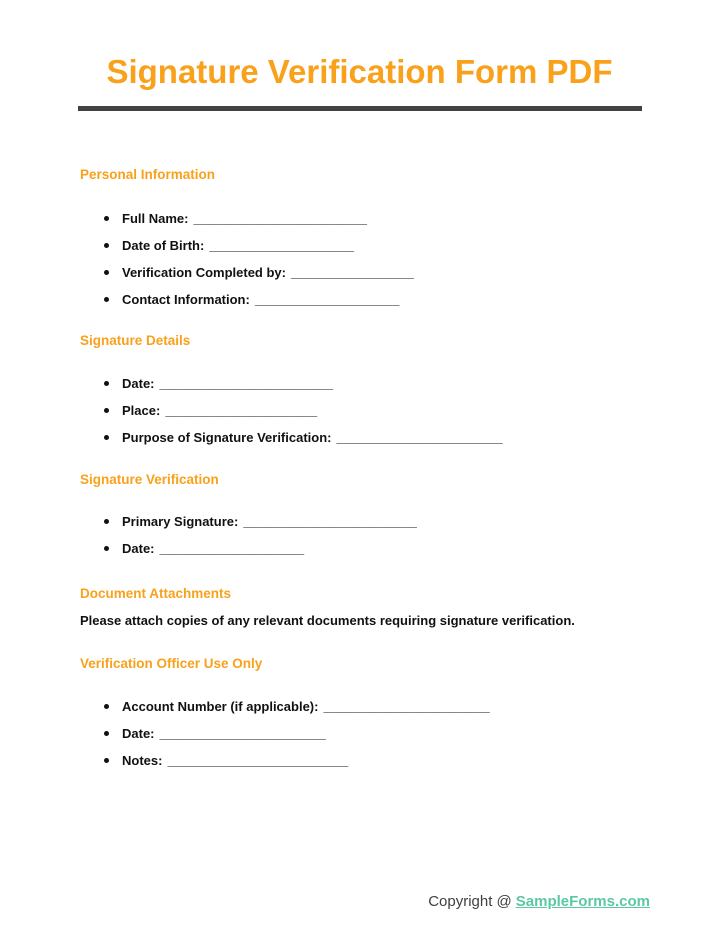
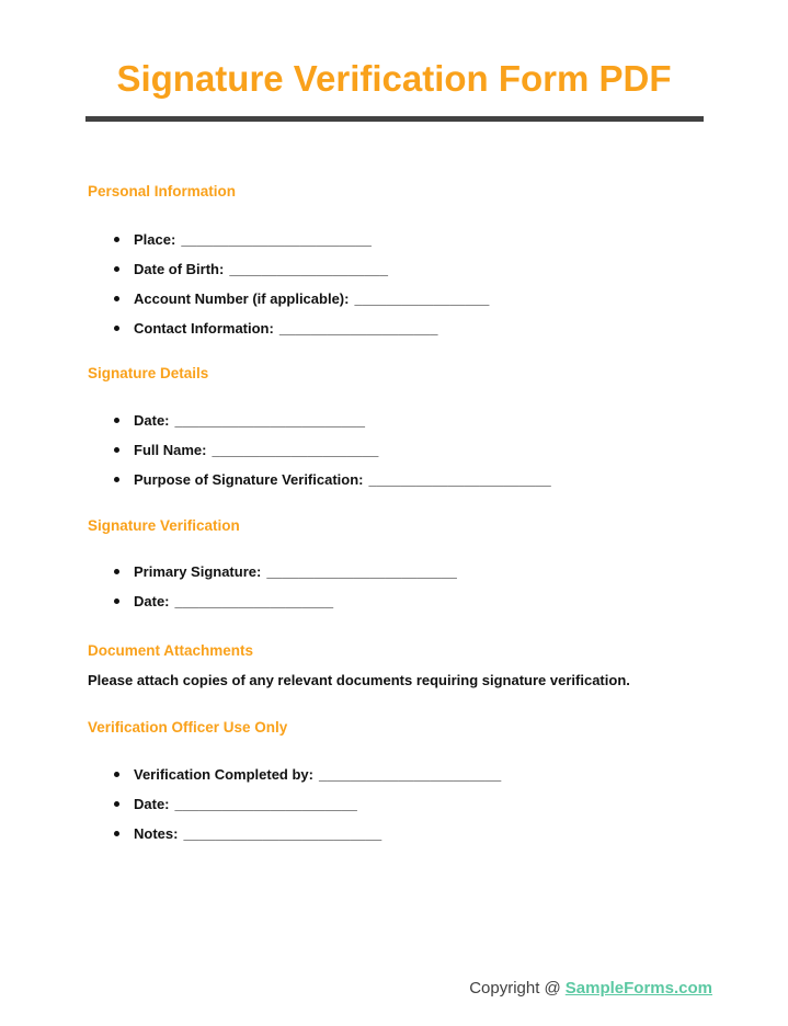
  Signature Verification Form PDF
  Personal Information
- Full Name: ________________________
+ Place: ________________________
  Date of Birth: ____________________
- Verification Completed by: _________________
+ Account Number (if applicable): _________________
  Contact Information: ____________________
  Signature Details
  Date: ________________________
- Place: _____________________
+ Full Name: _____________________
  Purpose of Signature Verification: _______________________
  Signature Verification
  Primary Signature: ________________________
  Date: ____________________
  Document Attachments
  Please attach copies of any relevant documents requiring signature verification.
  Verification Officer Use Only
- Account Number (if applicable): _______________________
+ Verification Completed by: _______________________
  Date: _______________________
  Notes: _________________________
  Copyright @ SampleForms.com
